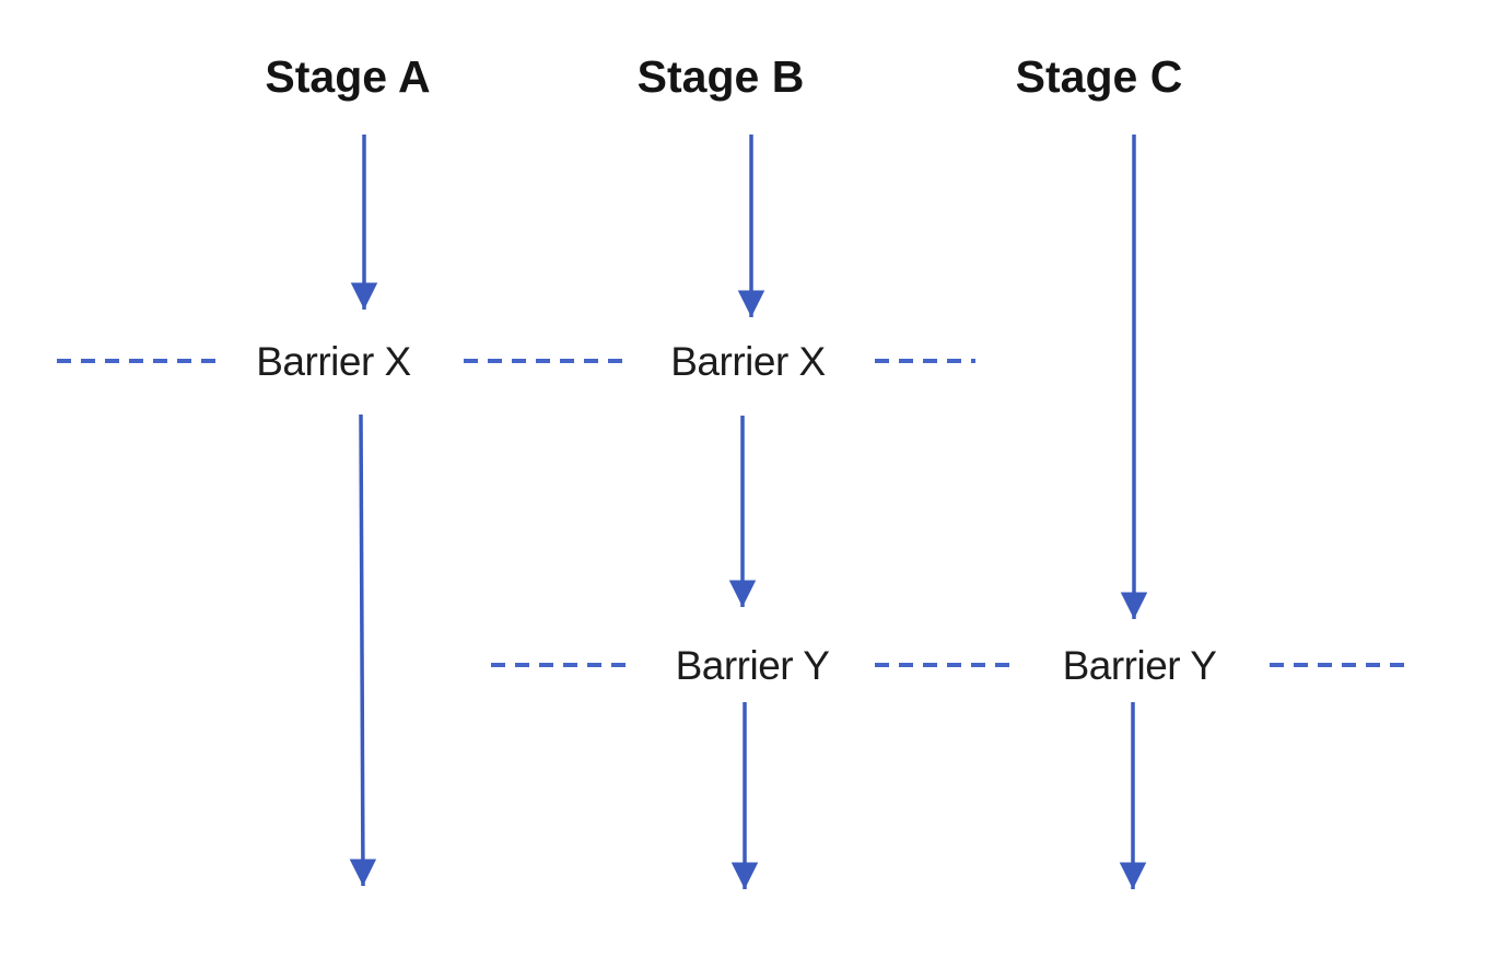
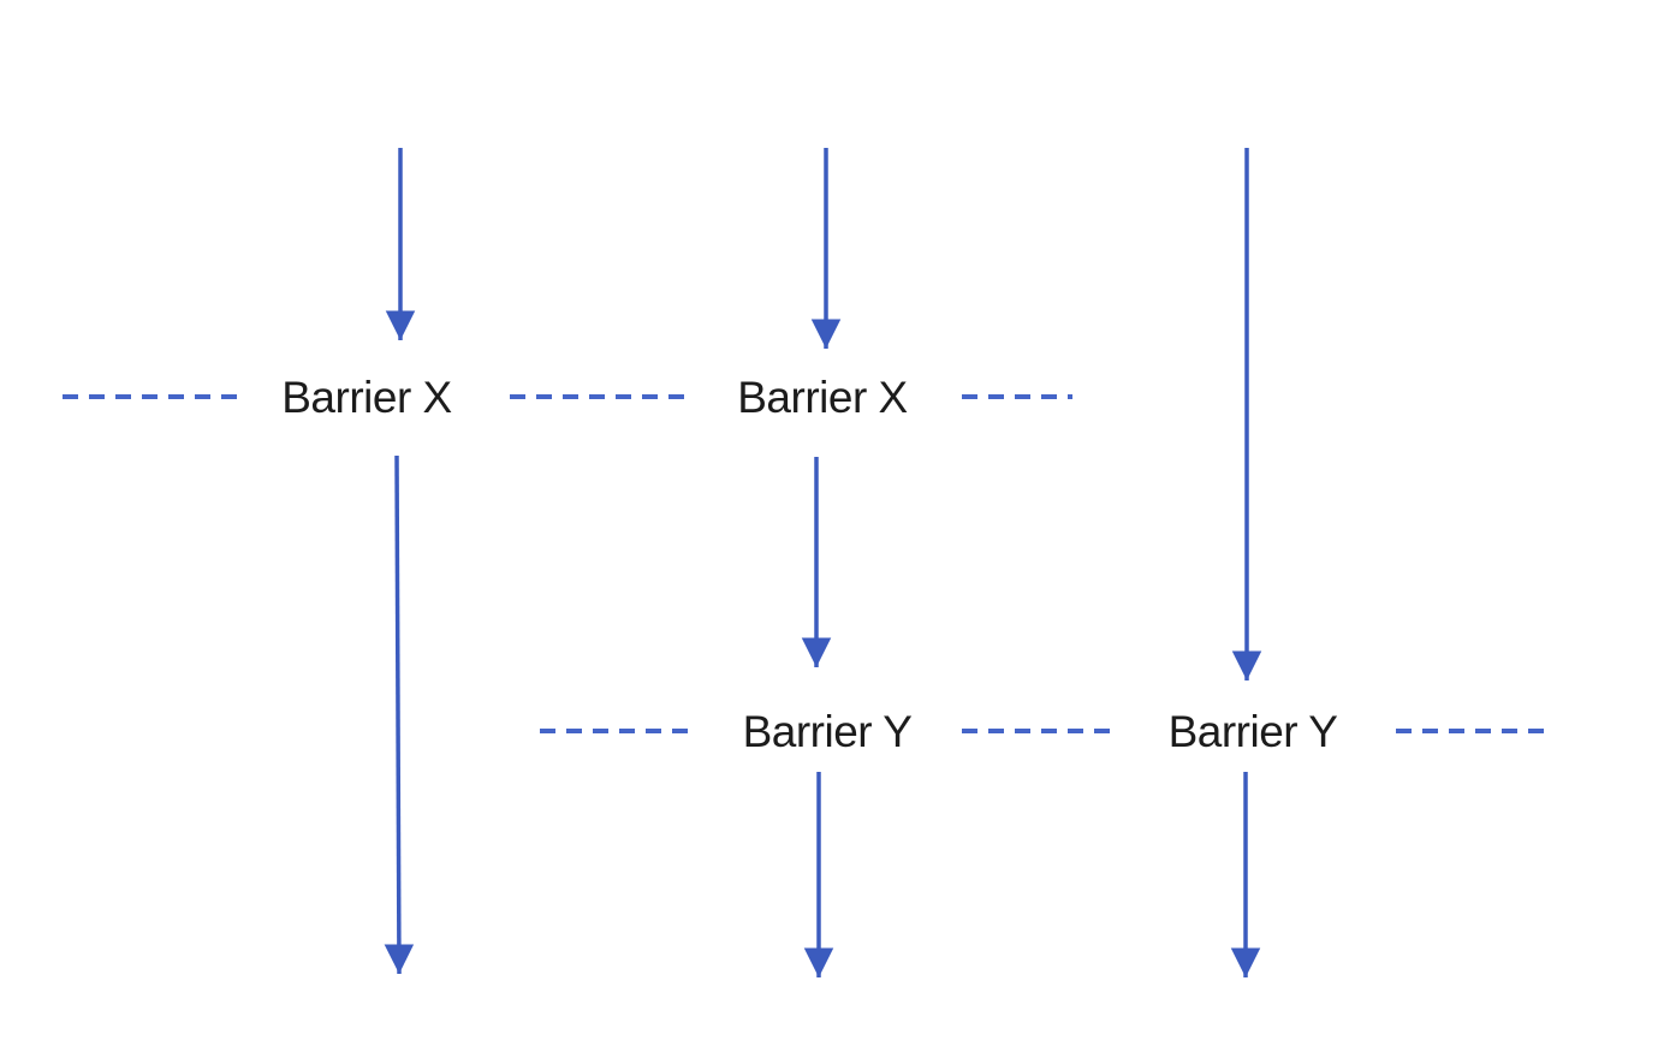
- Stage A
- Stage B
- Stage C
  Barrier X
  Barrier X
  Barrier Y
  Barrier Y
